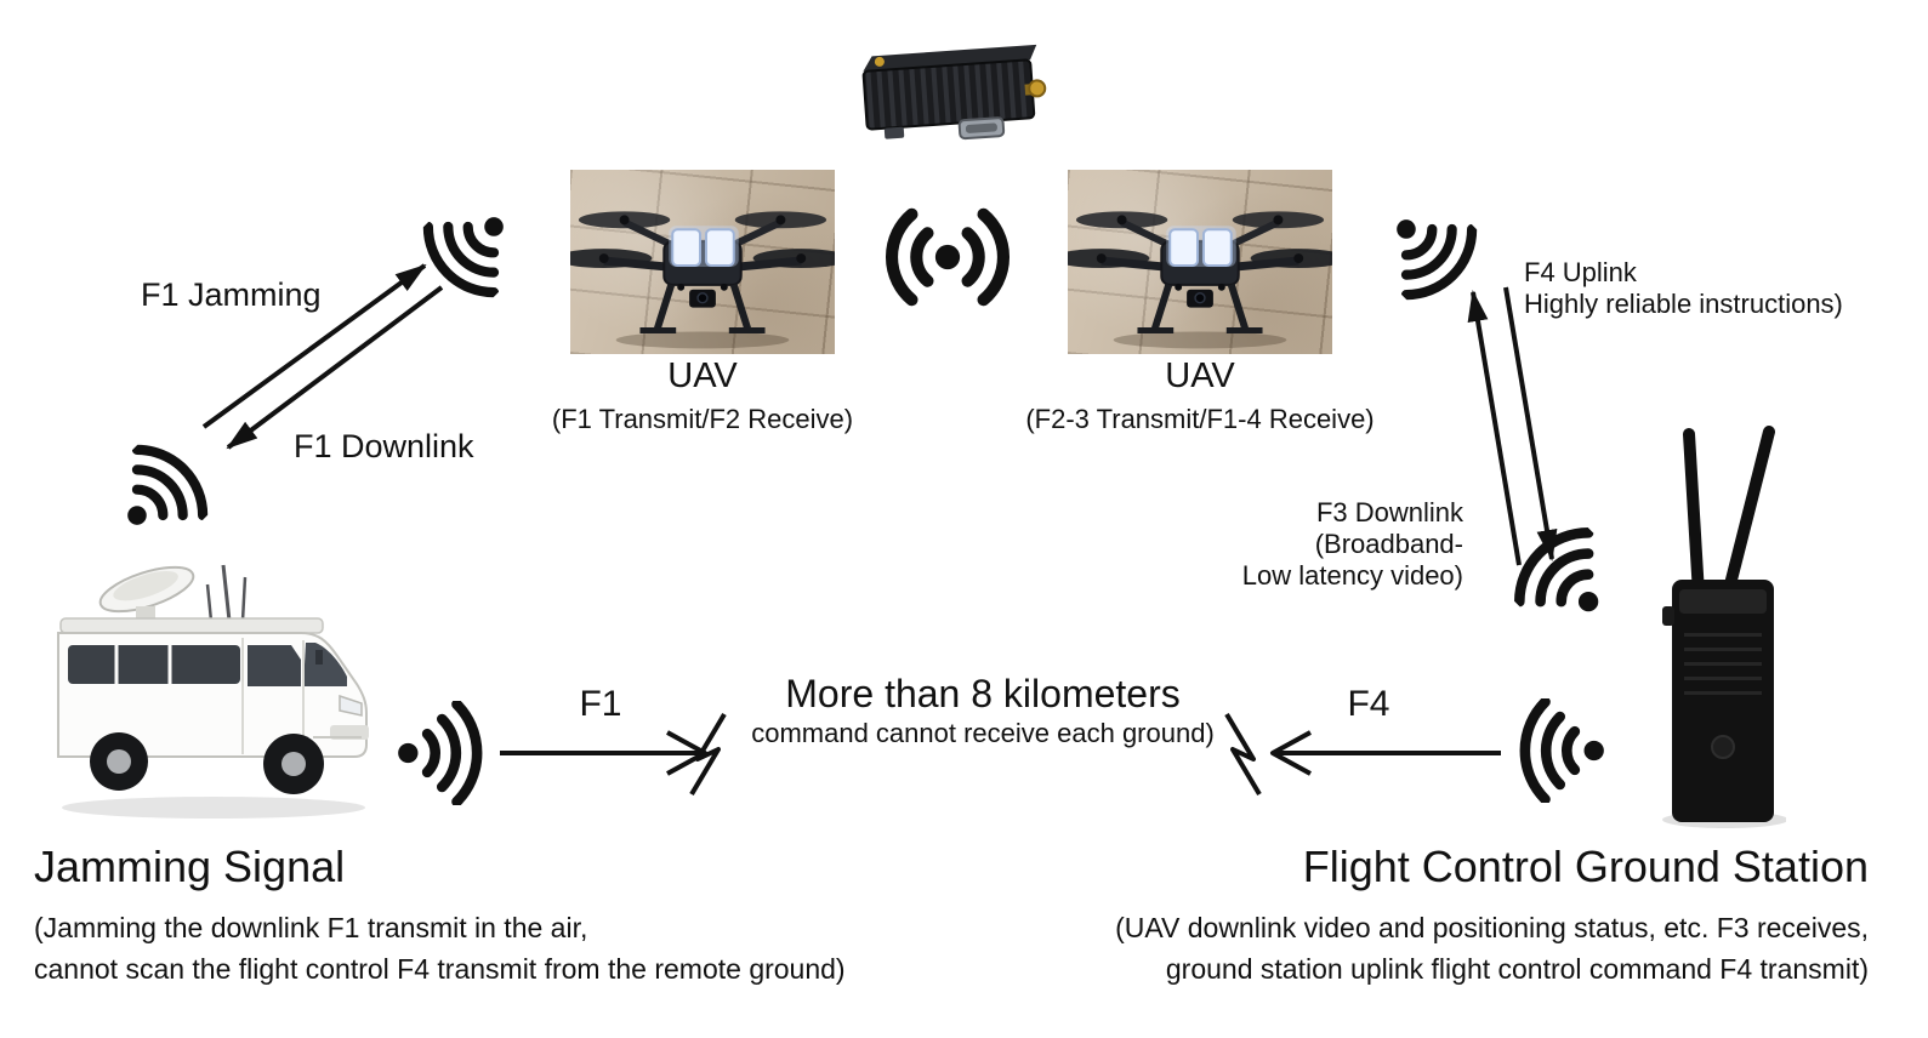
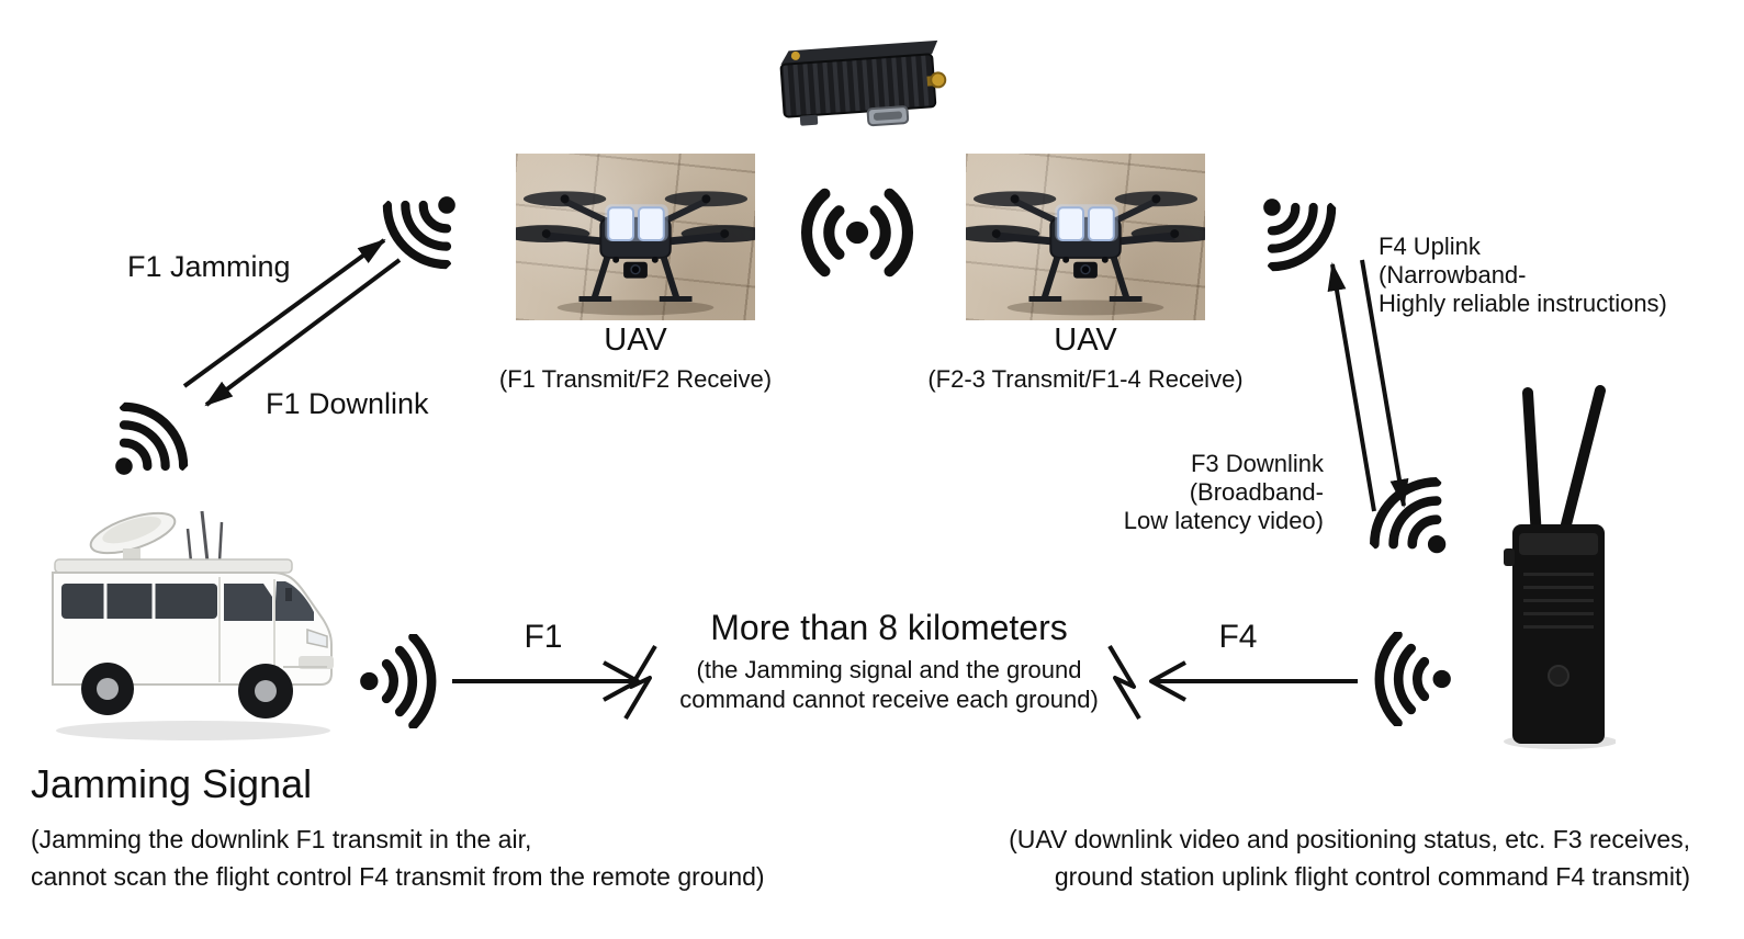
  F1 Jamming
  F1 Downlink
  F4 Uplink
+ (Narrowband-
  Highly reliable instructions)
  F3 Downlink
  (Broadband-
  Low latency video)
  UAV
  (F1 Transmit/F2 Receive)
  UAV
  (F2-3 Transmit/F1-4 Receive)
  F1
  F4
  More than 8 kilometers
+ (the Jamming signal and the ground
  command cannot receive each ground)
  Jamming Signal
  (Jamming the downlink F1 transmit in the air,
  cannot scan the flight control F4 transmit from the remote ground)
- Flight Control Ground Station
  (UAV downlink video and positioning status, etc. F3 receives,
  ground station uplink flight control command F4 transmit)
